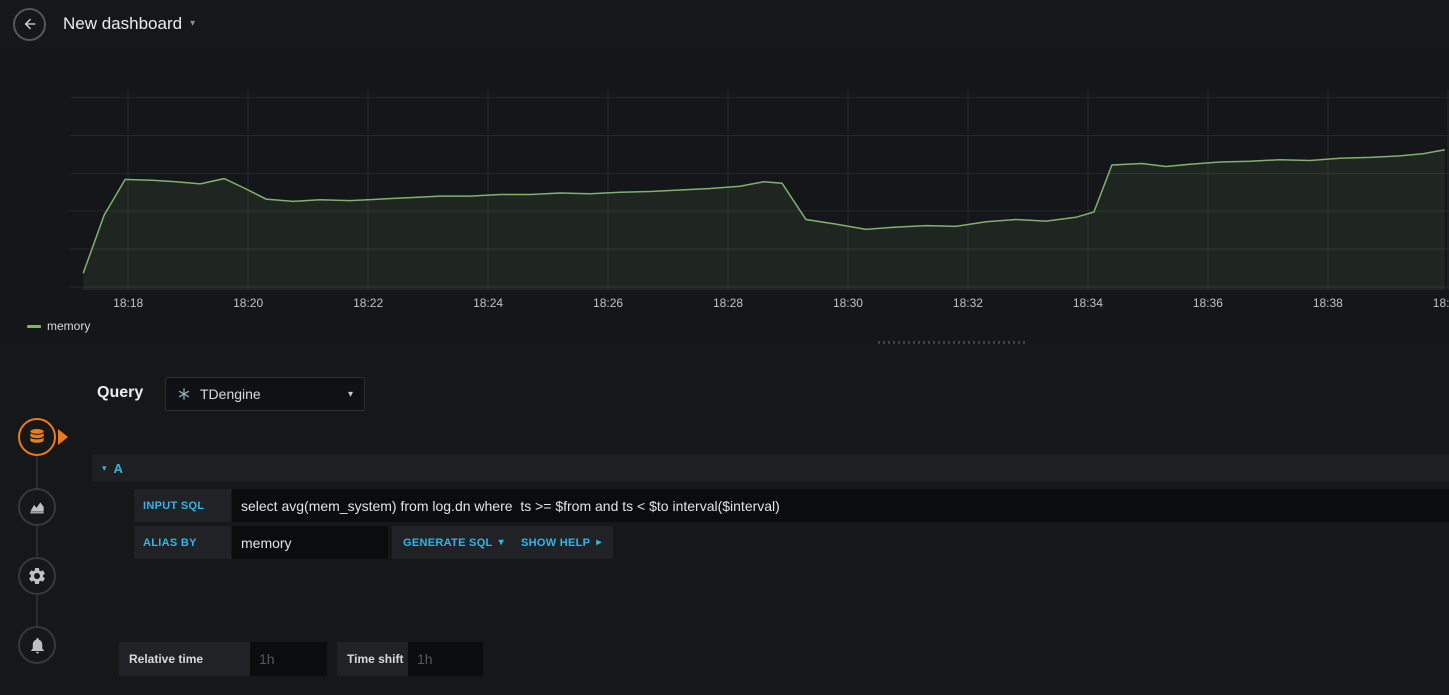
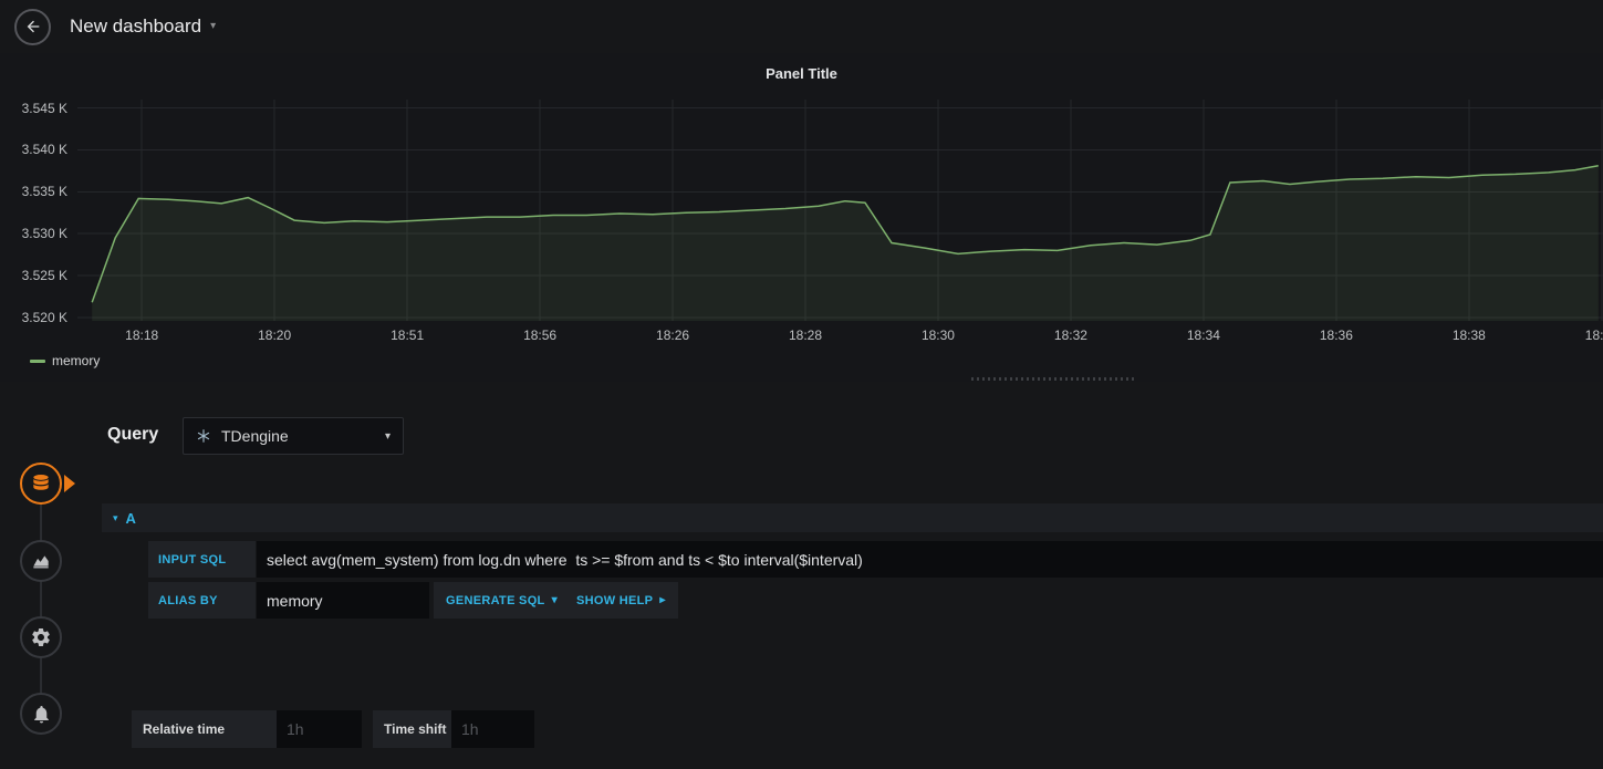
  New dashboard
  ▾
+ Panel Title
+ 3.520 K
+ 3.525 K
+ 3.530 K
+ 3.535 K
+ 3.540 K
+ 3.545 K
  18:18
  18:20
- 18:22
+ 18:51
- 18:24
+ 18:56
  18:26
  18:28
  18:30
  18:32
  18:34
  18:36
  18:38
  memory
  Query
  TDengine
  ▾
  ▾
  A
  INPUT SQL
  select avg(mem_system) from log.dn where ts >= $from and ts < $to interval($interval)
  ALIAS BY
  memory
  GENERATE SQL
  ▾
  SHOW HELP
  ▸
  Relative time
  1h
  Time shift
  1h
